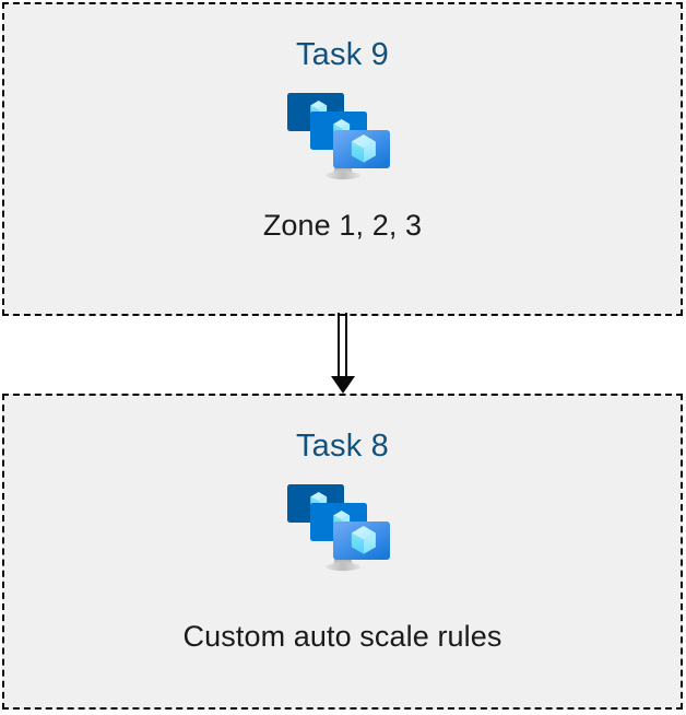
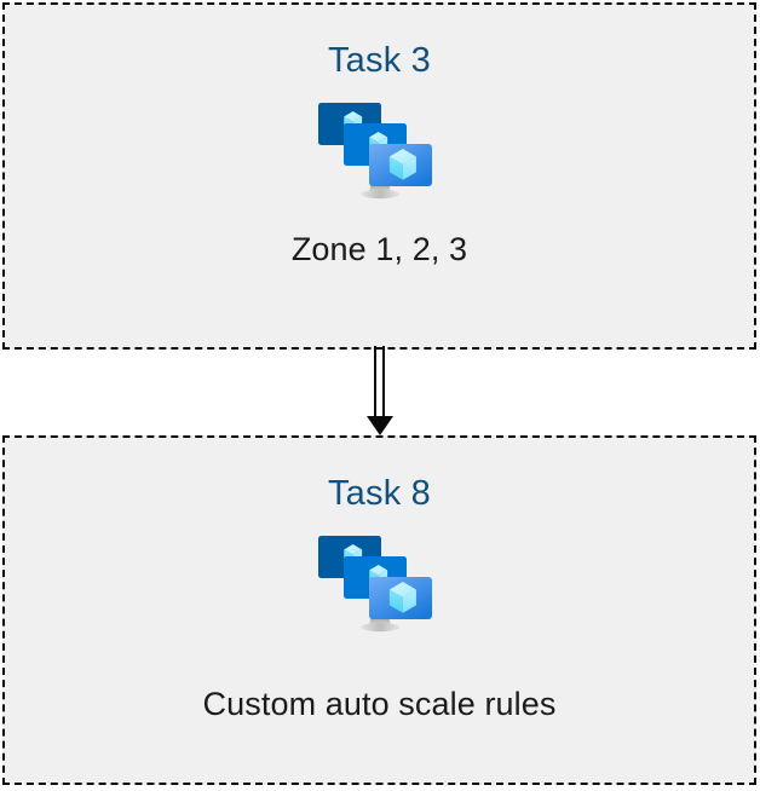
- Task 9
+ Task 3
  Zone 1, 2, 3
  Task 8
  Custom auto scale rules
